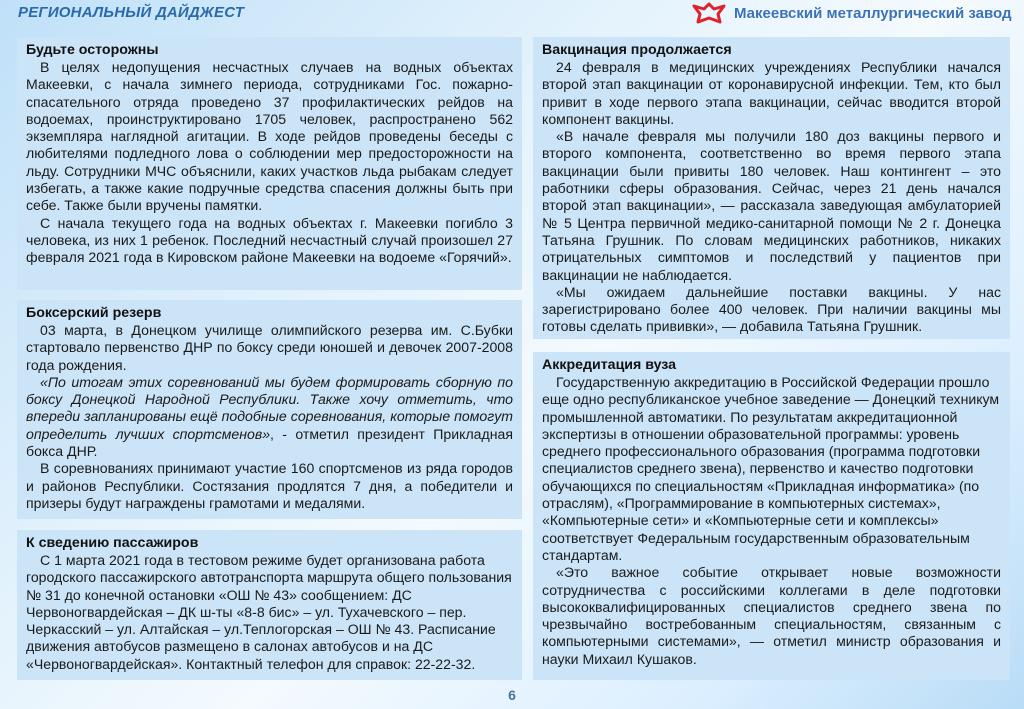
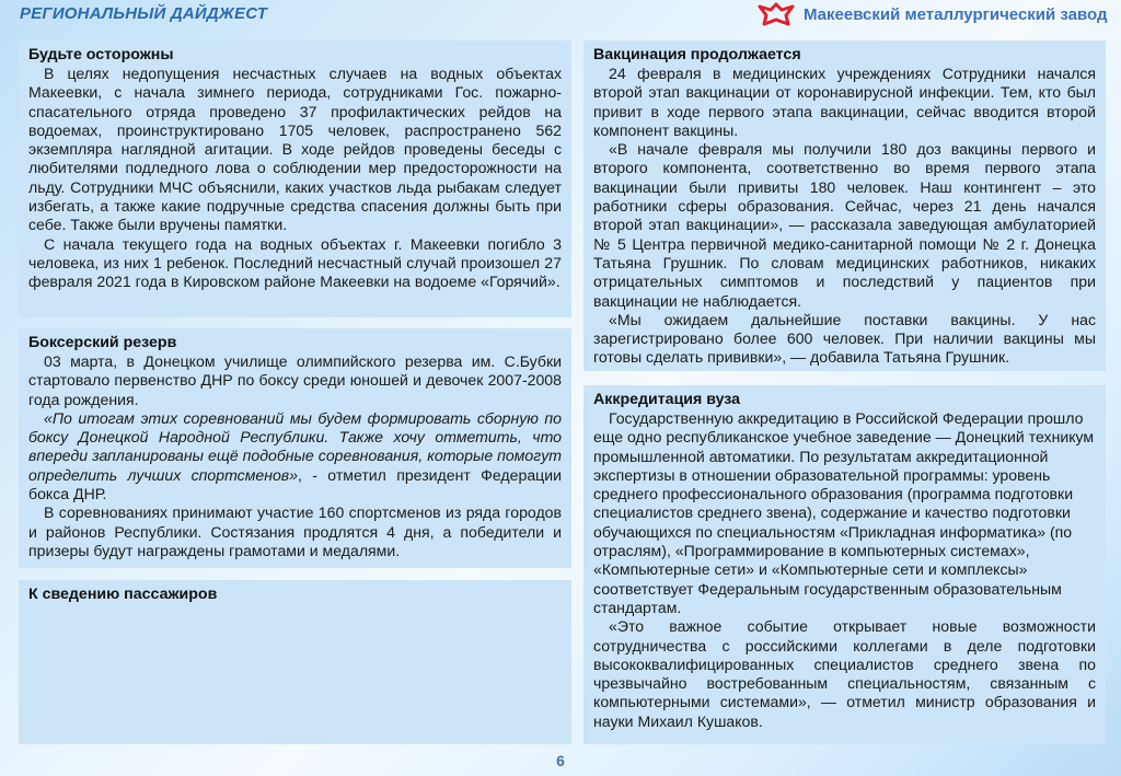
  РЕГИОНАЛЬНЫЙ ДАЙДЖЕСТ
  Макеевский металлургический завод
  Будьте осторожны
  В целях недопущения несчастных случаев на водных объектах Макеевки, с начала зимнего периода, сотрудниками Гос. пожарно-спасательного отряда проведено 37 профилактических рейдов на водоемах, проинструктировано 1705 человек, распространено 562 экземпляра наглядной агитации. В ходе рейдов проведены беседы с любителями подледного лова о соблюдении мер предосторожности на льду. Сотрудники МЧС объяснили, каких участков льда рыбакам следует избегать, а также какие подручные средства спасения должны быть при себе. Также были вручены памятки.
  С начала текущего года на водных объектах г. Макеевки погибло 3 человека, из них 1 ребенок. Последний несчастный случай произошел 27 февраля 2021 года в Кировском районе Макеевки на водоеме «Горячий».
  Боксерский резерв
  03 марта, в Донецком училище олимпийского резерва им. С.Бубки стартовало первенство ДНР по боксу среди юношей и девочек 2007-2008 года рождения.
- «По итогам этих соревнований мы будем формировать сборную по боксу Донецкой Народной Республики. Также хочу отметить, что впереди запланированы ещё подобные соревнования, которые помогут определить лучших спортсменов», - отметил президент Прикладная бокса ДНР.
+ «По итогам этих соревнований мы будем формировать сборную по боксу Донецкой Народной Республики. Также хочу отметить, что впереди запланированы ещё подобные соревнования, которые помогут определить лучших спортсменов», - отметил президент Федерации бокса ДНР.
- В соревнованиях принимают участие 160 спортсменов из ряда городов и районов Республики. Состязания продлятся 7 дня, а победители и призеры будут награждены грамотами и медалями.
+ В соревнованиях принимают участие 160 спортсменов из ряда городов и районов Республики. Состязания продлятся 4 дня, а победители и призеры будут награждены грамотами и медалями.
  К сведению пассажиров
- С 1 марта 2021 года в тестовом режиме будет организована работа городского пассажирского автотранспорта маршрута общего пользования № 31 до конечной остановки «ОШ № 43» сообщением: ДС Червоногвардейская – ДК ш-ты «8-8 бис» – ул. Тухачевского – пер. Черкасский – ул. Алтайская – ул.Теплогорская – ОШ № 43. Расписание движения автобусов размещено в салонах автобусов и на ДС «Червоногвардейская». Контактный телефон для справок: 22-22-32.
  Вакцинация продолжается
- 24 февраля в медицинских учреждениях Республики начался второй этап вакцинации от коронавирусной инфекции. Тем, кто был привит в ходе первого этапа вакцинации, сейчас вводится второй компонент вакцины.
+ 24 февраля в медицинских учреждениях Сотрудники начался второй этап вакцинации от коронавирусной инфекции. Тем, кто был привит в ходе первого этапа вакцинации, сейчас вводится второй компонент вакцины.
  «В начале февраля мы получили 180 доз вакцины первого и второго компонента, соответственно во время первого этапа вакцинации были привиты 180 человек. Наш контингент – это работники сферы образования. Сейчас, через 21 день начался второй этап вакцинации», — рассказала заведующая амбулаторией № 5 Центра первичной медико-санитарной помощи № 2 г. Донецка Татьяна Грушник. По словам медицинских работников, никаких отрицательных симптомов и последствий у пациентов при вакцинации не наблюдается.
- «Мы ожидаем дальнейшие поставки вакцины. У нас зарегистрировано более 400 человек. При наличии вакцины мы готовы сделать прививки», — добавила Татьяна Грушник.
+ «Мы ожидаем дальнейшие поставки вакцины. У нас зарегистрировано более 600 человек. При наличии вакцины мы готовы сделать прививки», — добавила Татьяна Грушник.
  Аккредитация вуза
- Государственную аккредитацию в Российской Федерации прошло еще одно республиканское учебное заведение — Донецкий техникум промышленной автоматики. По результатам аккредитационной экспертизы в отношении образовательной программы: уровень среднего профессионального образования (программа подготовки специалистов среднего звена), первенство и качество подготовки обучающихся по специальностям «Прикладная информатика» (по отраслям), «Программирование в компьютерных системах», «Компьютерные сети» и «Компьютерные сети и комплексы» соответствует Федеральным государственным образовательным стандартам.
+ Государственную аккредитацию в Российской Федерации прошло еще одно республиканское учебное заведение — Донецкий техникум промышленной автоматики. По результатам аккредитационной экспертизы в отношении образовательной программы: уровень среднего профессионального образования (программа подготовки специалистов среднего звена), содержание и качество подготовки обучающихся по специальностям «Прикладная информатика» (по отраслям), «Программирование в компьютерных системах», «Компьютерные сети» и «Компьютерные сети и комплексы» соответствует Федеральным государственным образовательным стандартам.
  «Это важное событие открывает новые возможности сотрудничества с российскими коллегами в деле подготовки высококвалифицированных специалистов среднего звена по чрезвычайно востребованным специальностям, связанным с компьютерными системами», — отметил министр образования и науки Михаил Кушаков.
  6
